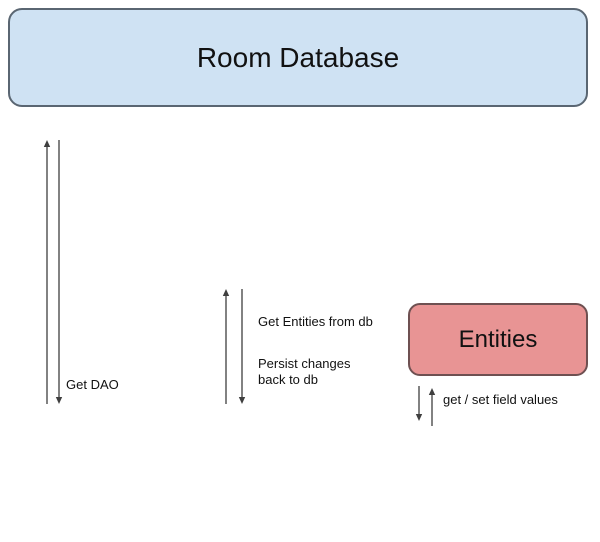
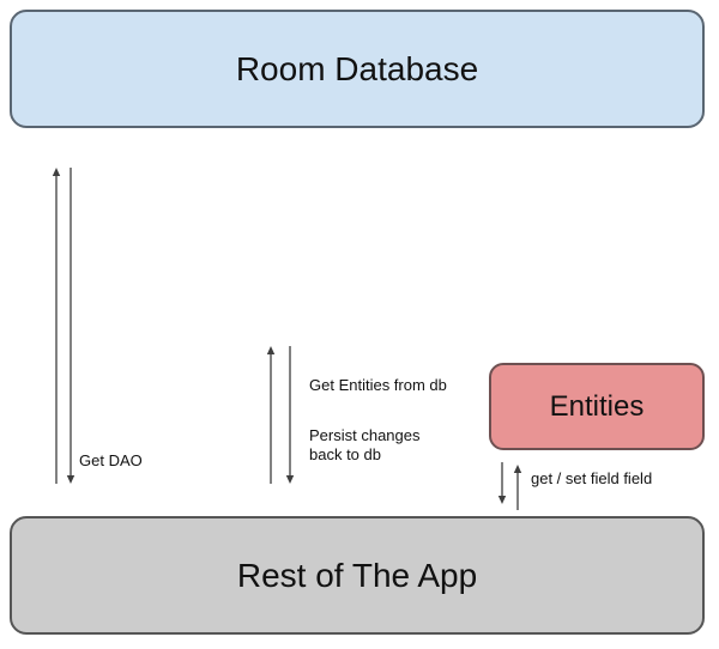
  Room Database
  Entities
+ Rest of The App
  Get DAO
  Get Entities from db
  Persist changes
  back to db
- get / set field values
+ get / set field field
